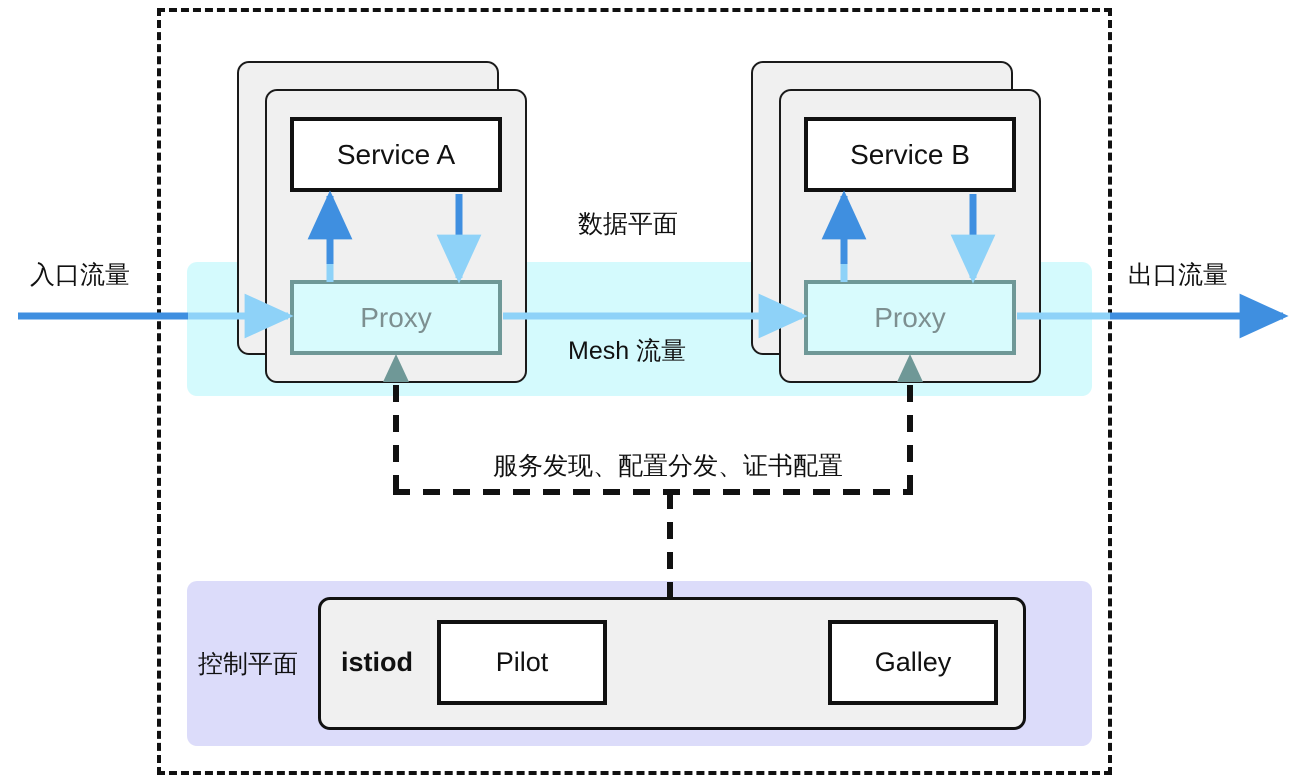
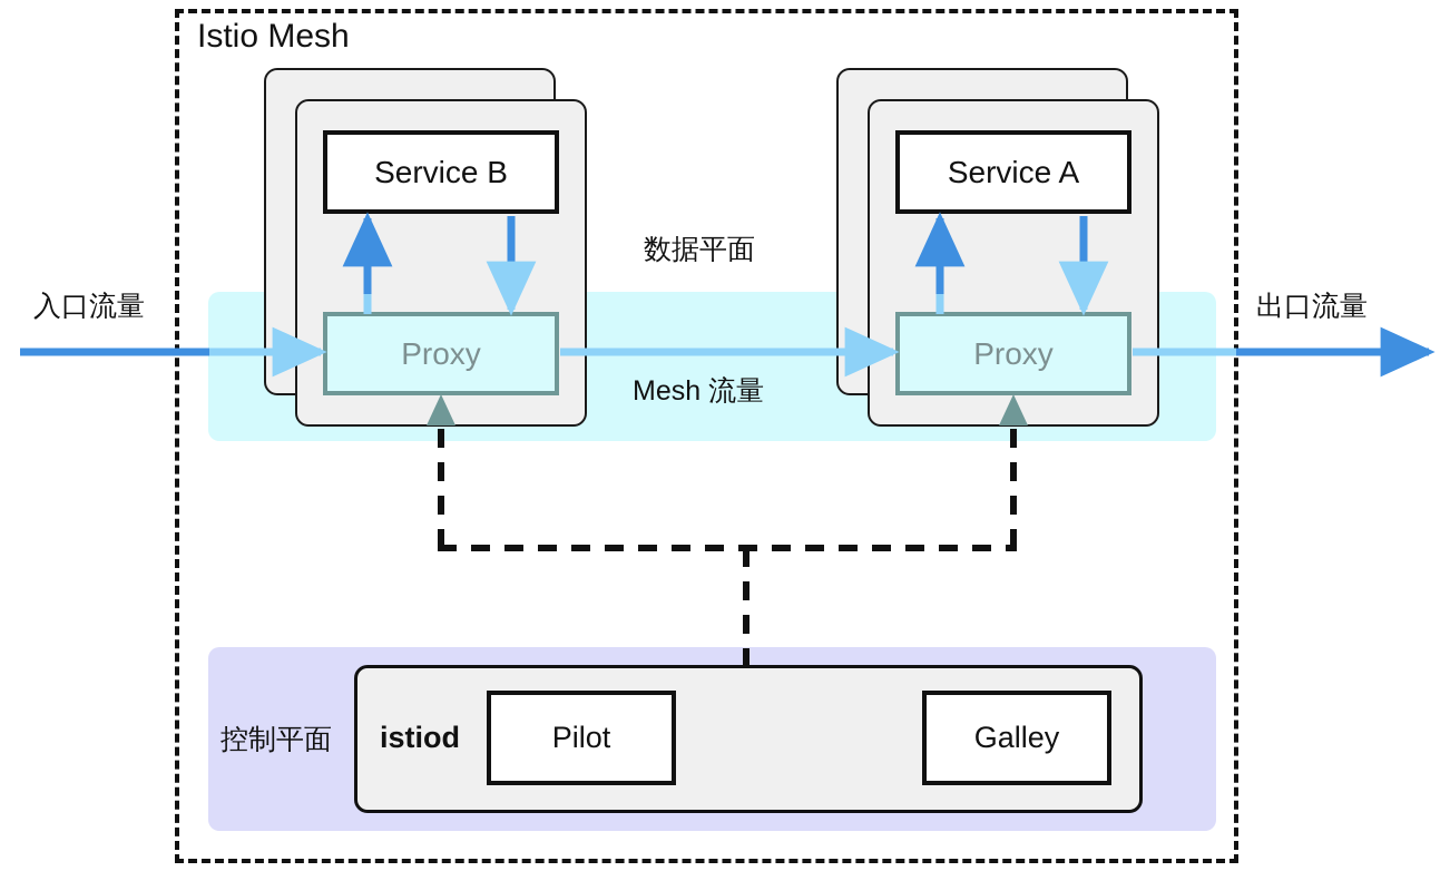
+ Istio Mesh
- Service A
+ Service B
  Proxy
- Service B
+ Service A
  Proxy
  istiod
  Pilot
  Galley
  入口流量
  出口流量
  数据平面
  Mesh 流量
  控制平面
- 服务发现、配置分发、证书配置
